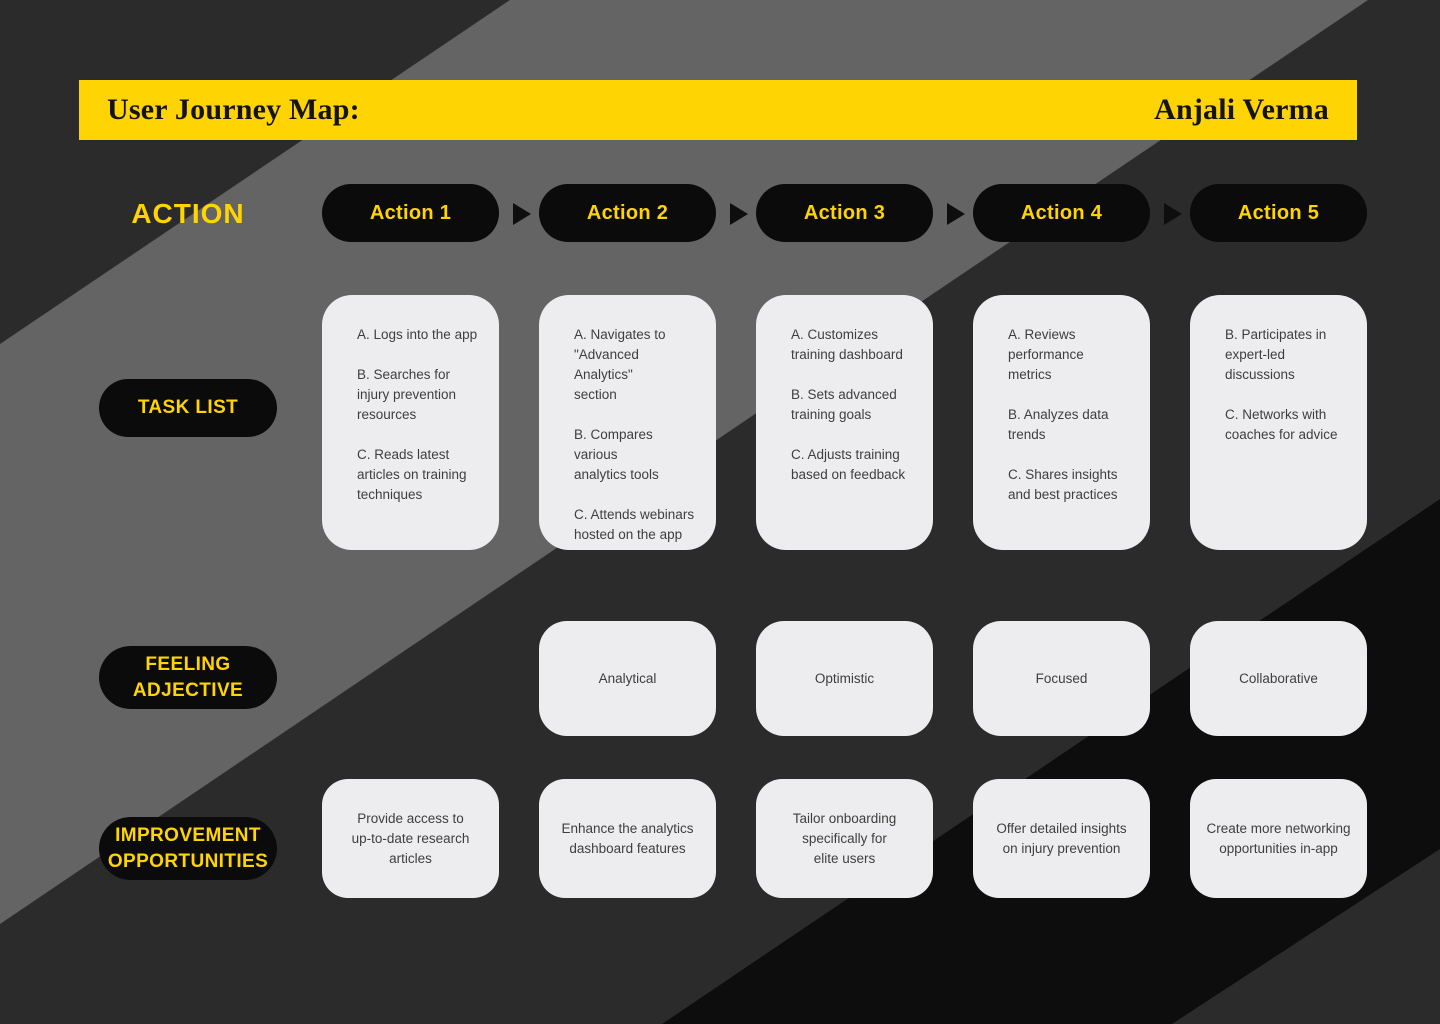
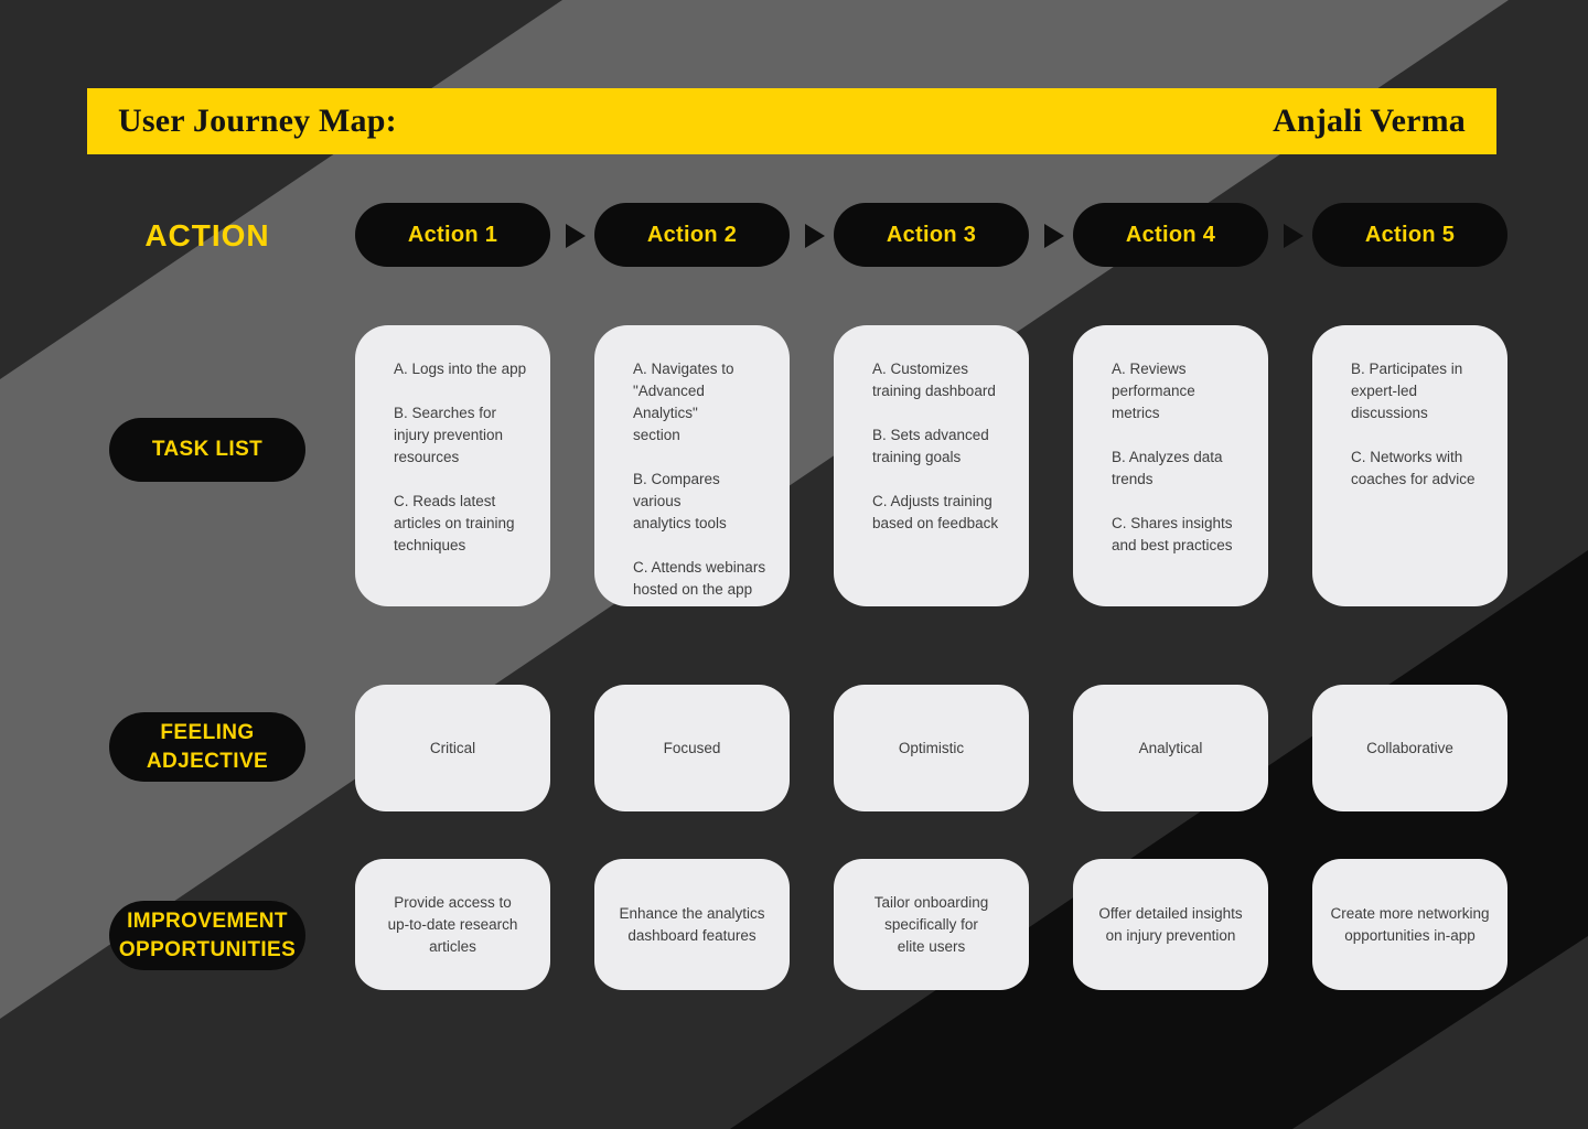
  User Journey Map:
  Anjali Verma
  ACTION
  TASK LIST
  FEELING ADJECTIVE
  IMPROVEMENT OPPORTUNITIES
  Action 1
  Action 2
  Action 3
  Action 4
  Action 5
  A. Logs into the app
  B. Searches for
  injury prevention
  resources
  C. Reads latest
  articles on training
  techniques
  A. Navigates to
  "Advanced Analytics"
  section
  B. Compares various
  analytics tools
  C. Attends webinars
  hosted on the app
  A. Customizes
  training dashboard
  B. Sets advanced
  training goals
  C. Adjusts training
  based on feedback
  A. Reviews
  performance
  metrics
  B. Analyzes data
  trends
  C. Shares insights
  and best practices
  B. Participates in
  expert-led
  discussions
  C. Networks with
  coaches for advice
+ Critical
- Analytical
+ Focused
  Optimistic
- Focused
+ Analytical
  Collaborative
  Provide access to
  up-to-date research
  articles
  Enhance the analytics
  dashboard features
  Tailor onboarding
  specifically for
  elite users
  Offer detailed insights
  on injury prevention
  Create more networking
  opportunities in-app
